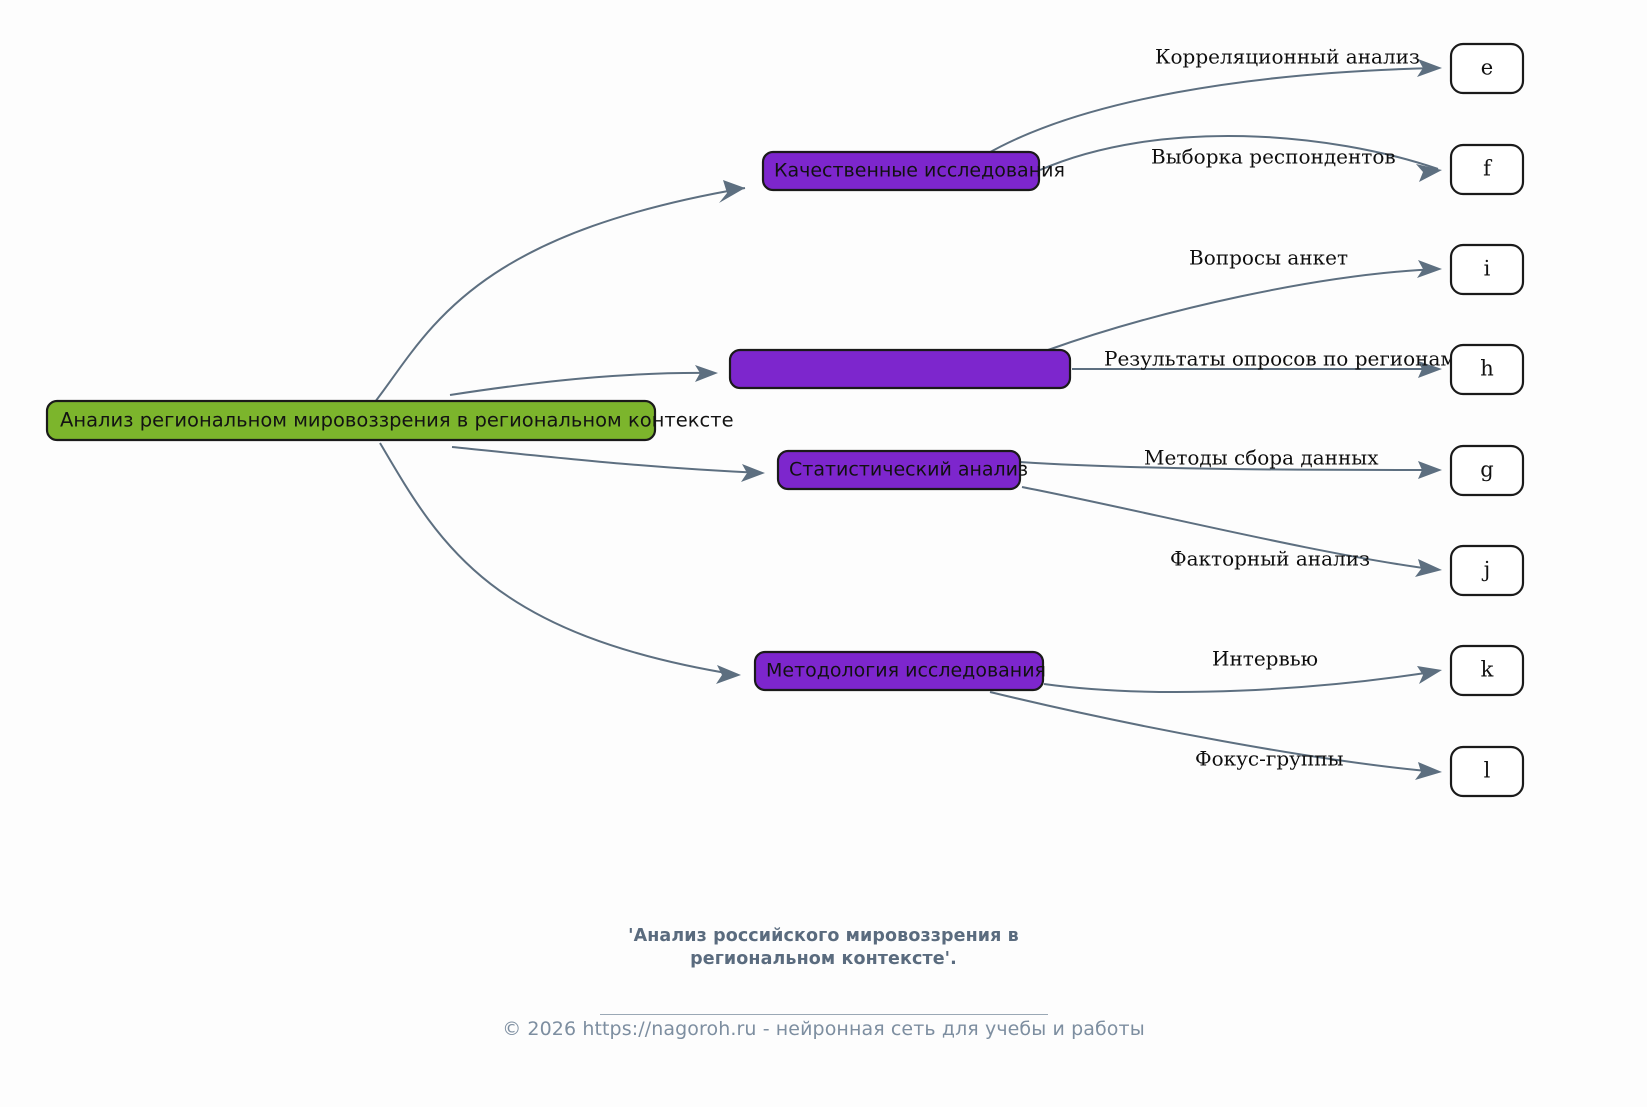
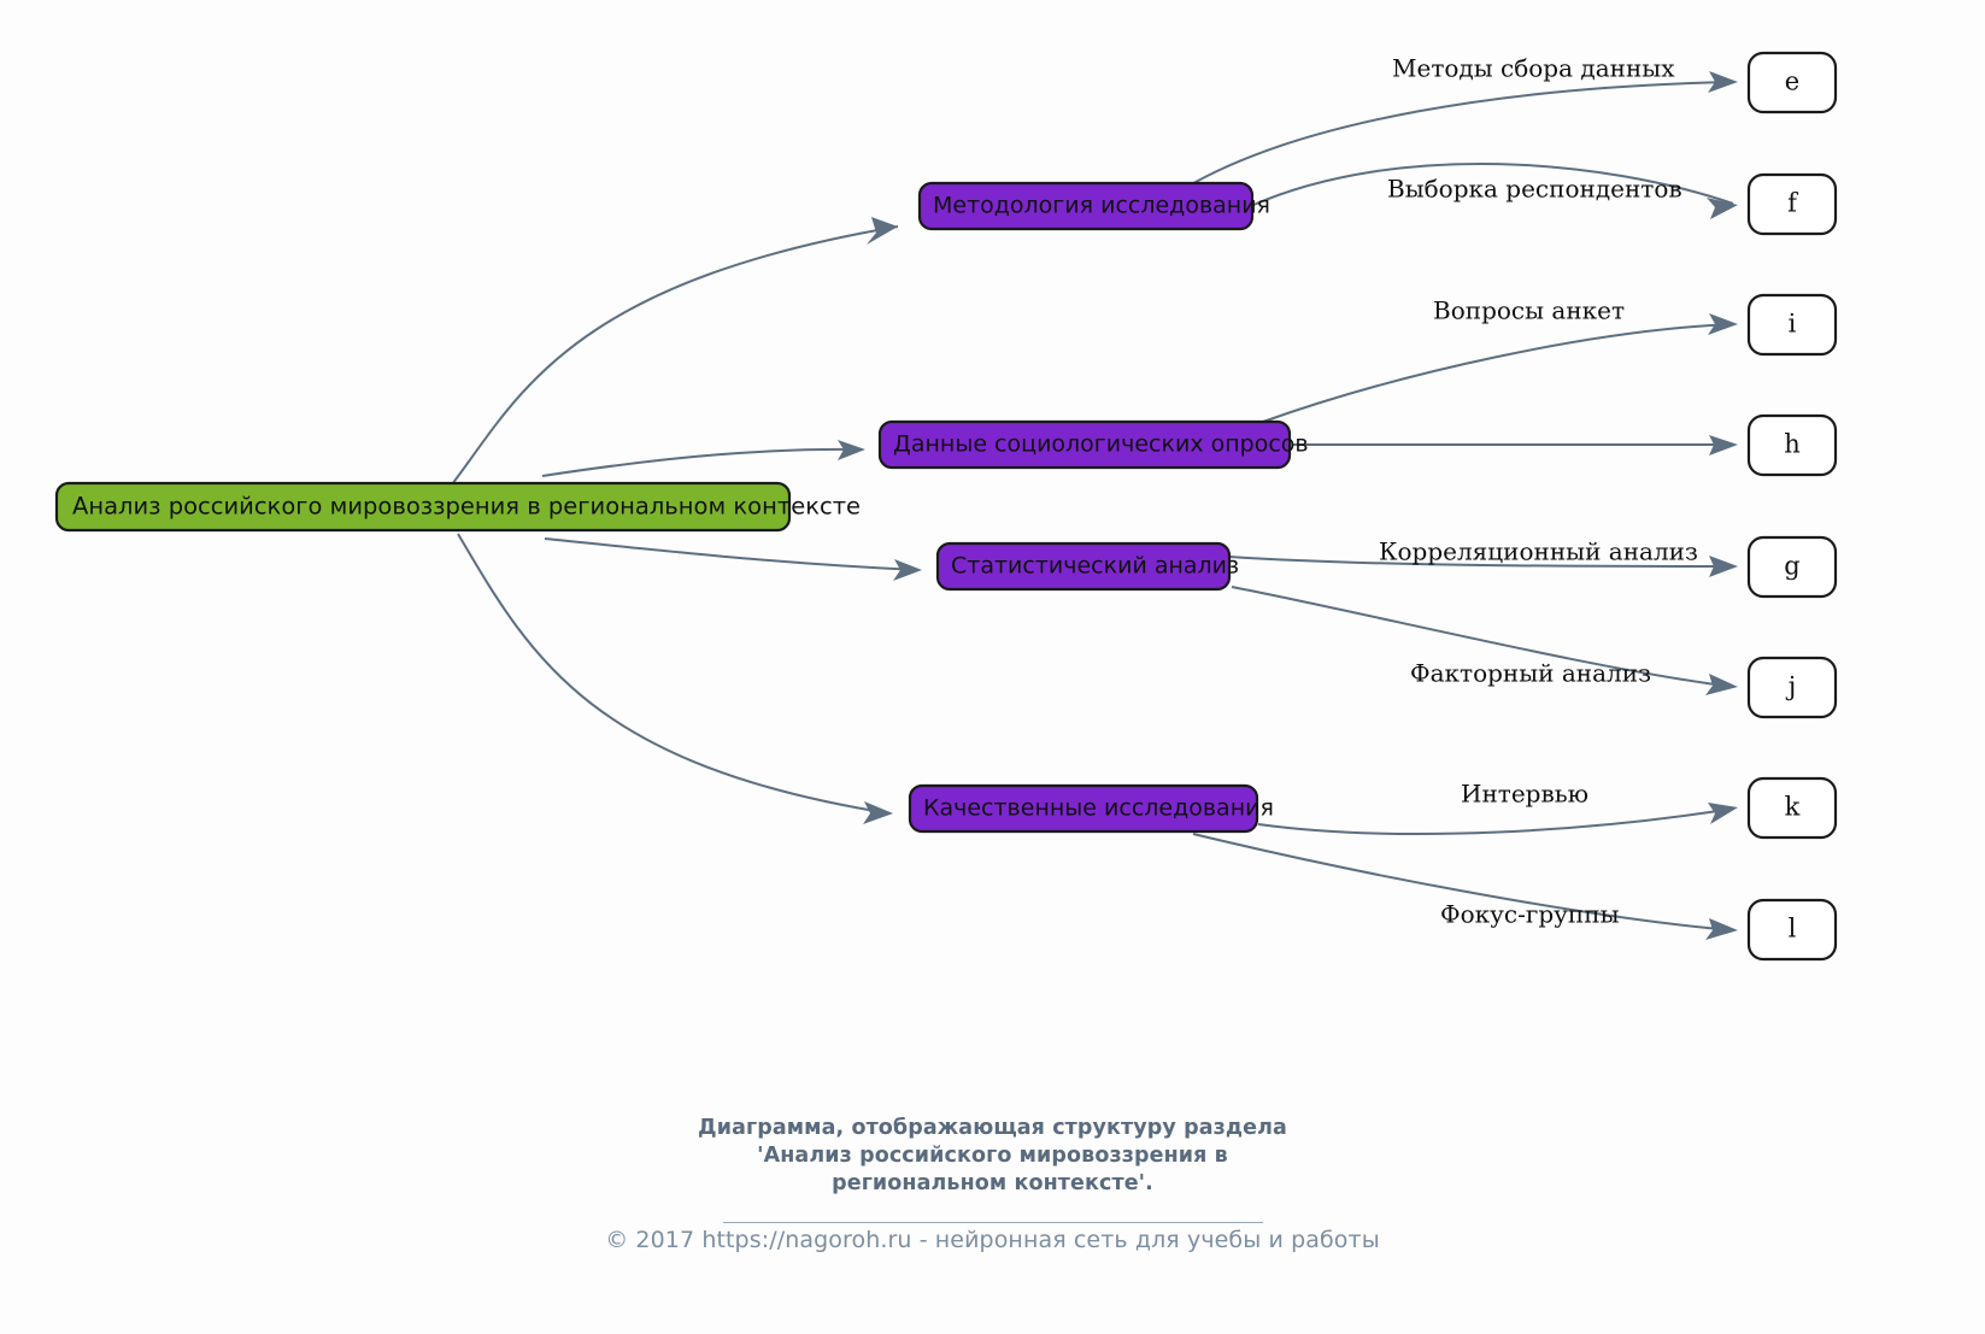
- Корреляционный анализ
+ Методы сбора данных
  Выборка респондентов
  Вопросы анкет
- Результаты опросов по регионам
- Методы сбора данных
+ Корреляционный анализ
  Факторный анализ
  Интервью
  Фокус-группы
- Анализ региональном мировоззрения в региональном контексте
+ Анализ российского мировоззрения в региональном контексте
- Качественные исследования
+ Методология исследования
+ Данные социологических опросов
  Статистический анализ
- Методология исследования
+ Качественные исследования
  e
  f
  i
  h
  g
  j
  k
  l
+ Диаграмма, отображающая структуру раздела
  'Анализ российского мировоззрения в
  региональном контексте'.
- © 2026 https://nagoroh.ru - нейронная сеть для учебы и работы
+ © 2017 https://nagoroh.ru - нейронная сеть для учебы и работы
